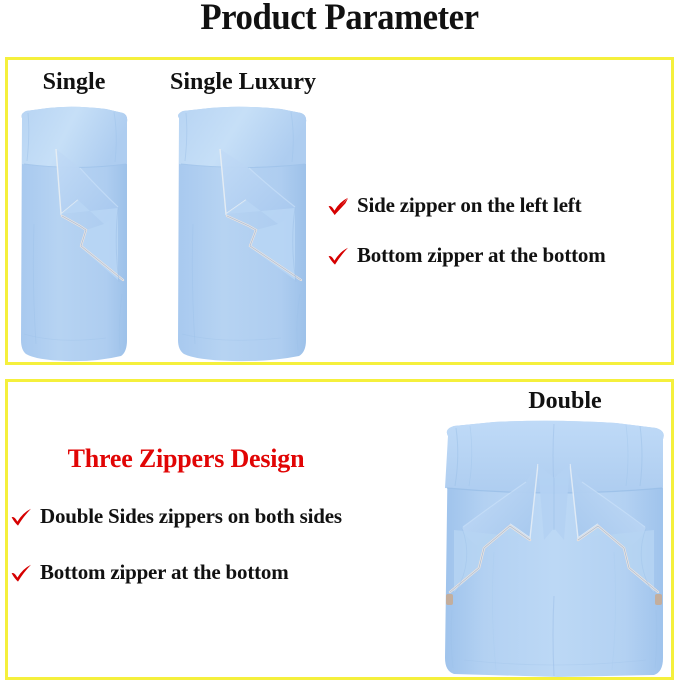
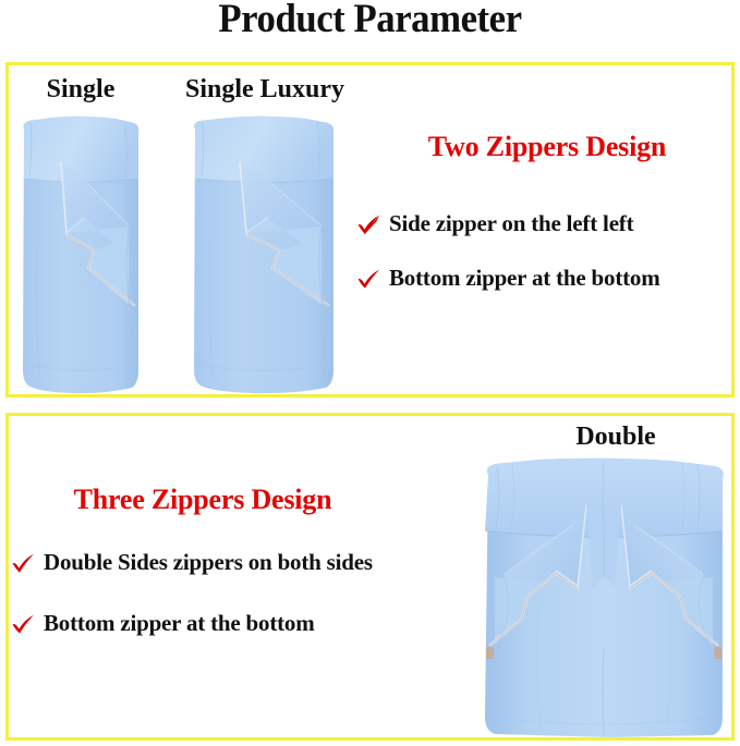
  Product Parameter
  Single
  Single Luxury
+ Two Zippers Design
  Side zipper on the left left
  Bottom zipper at the bottom
  Double
  Three Zippers Design
  Double Sides zippers on both sides
  Bottom zipper at the bottom
